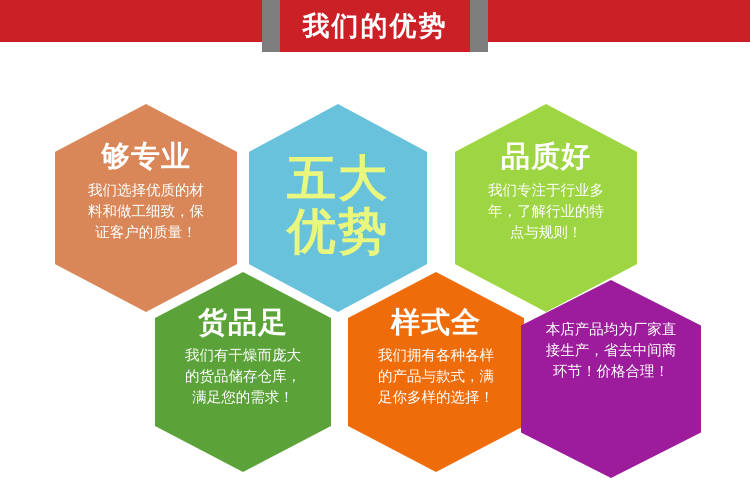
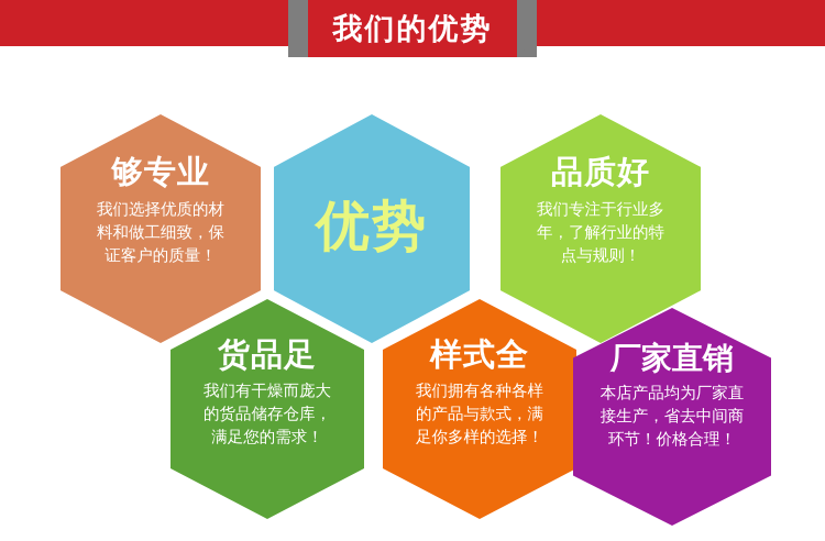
  我们的优势
  够专业
  我们选择优质的材料和做工细致，保证客户的质量！
- 五大
  优势
  品质好
  我们专注于行业多年，了解行业的特点与规则！
  货品足
  我们有干燥而庞大的货品储存仓库，满足您的需求！
  样式全
  我们拥有各种各样的产品与款式，满足你多样的选择！
+ 厂家直销
  本店产品均为厂家直接生产，省去中间商环节！价格合理！
